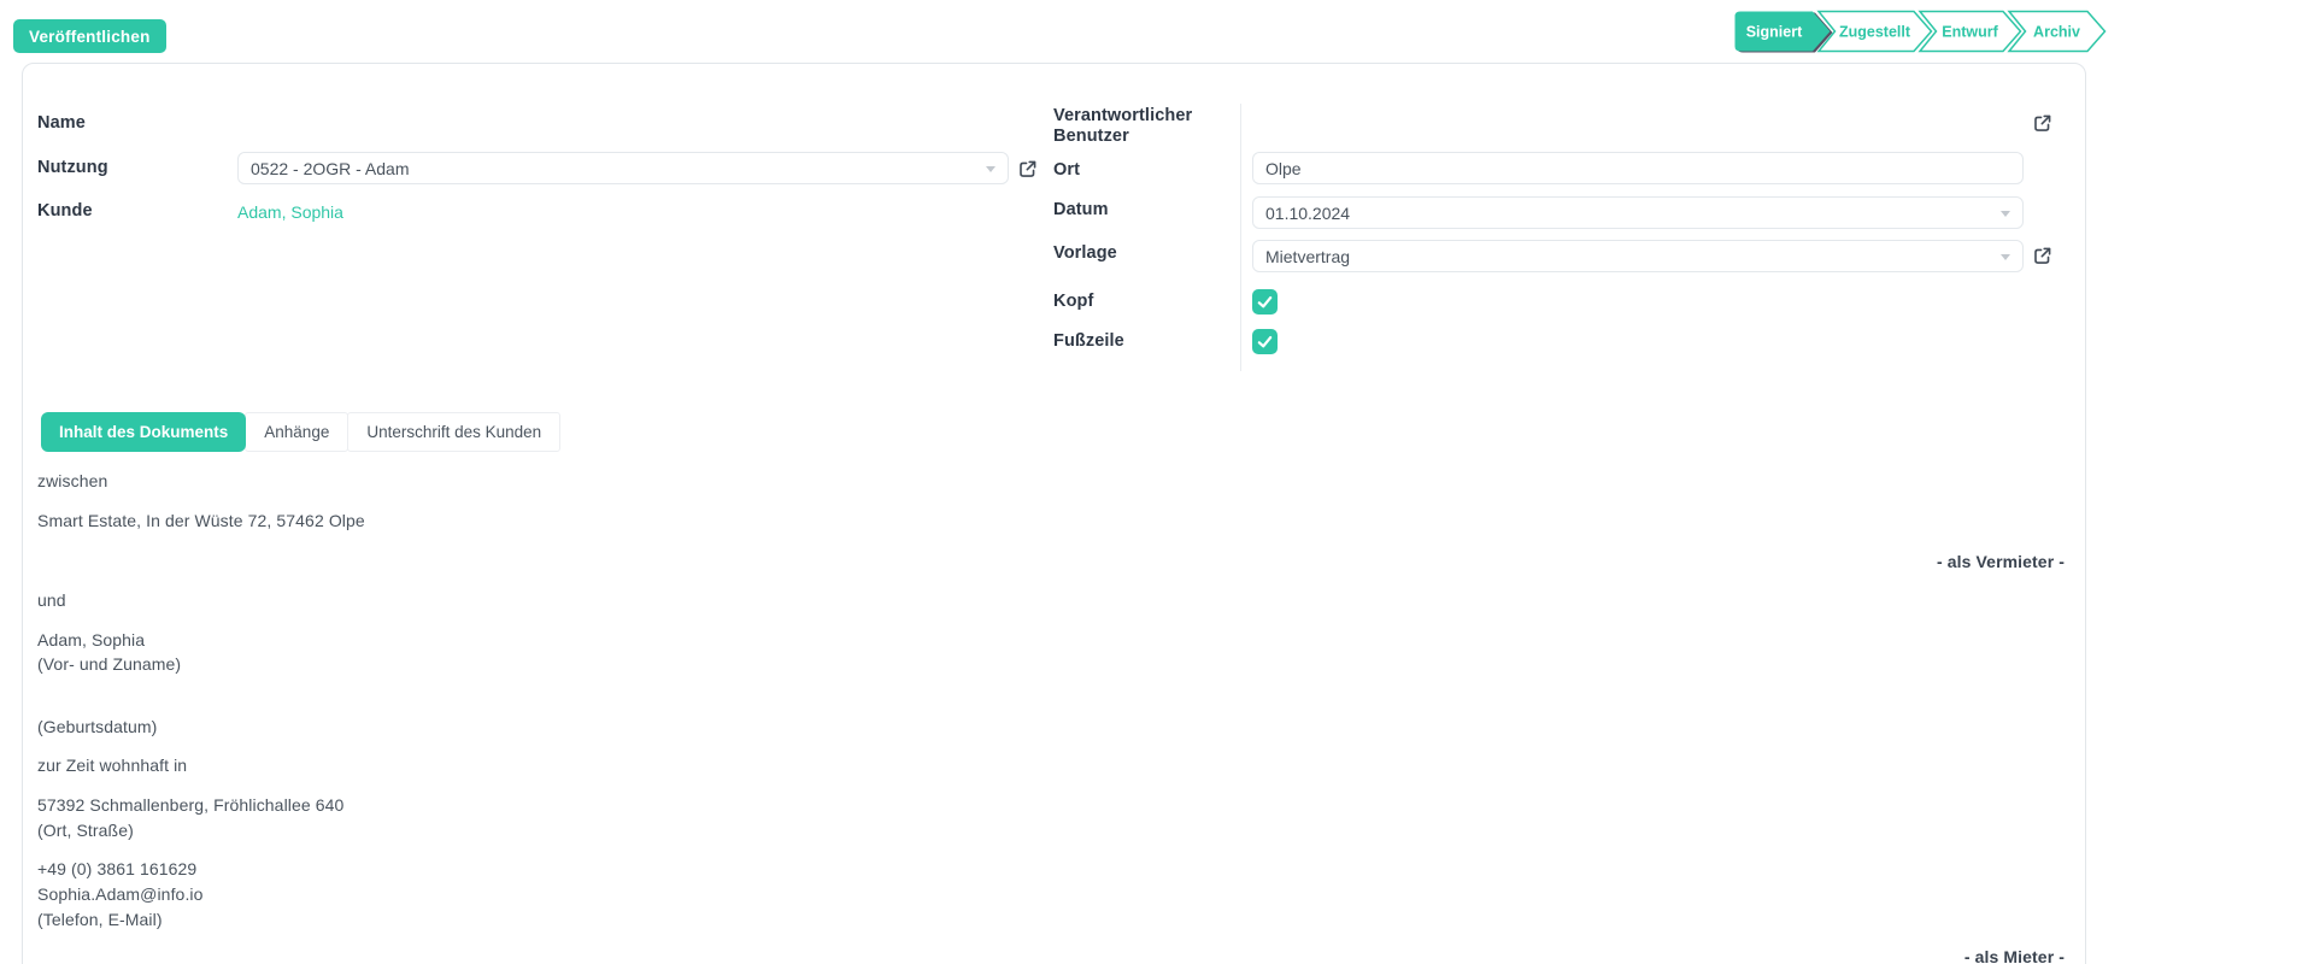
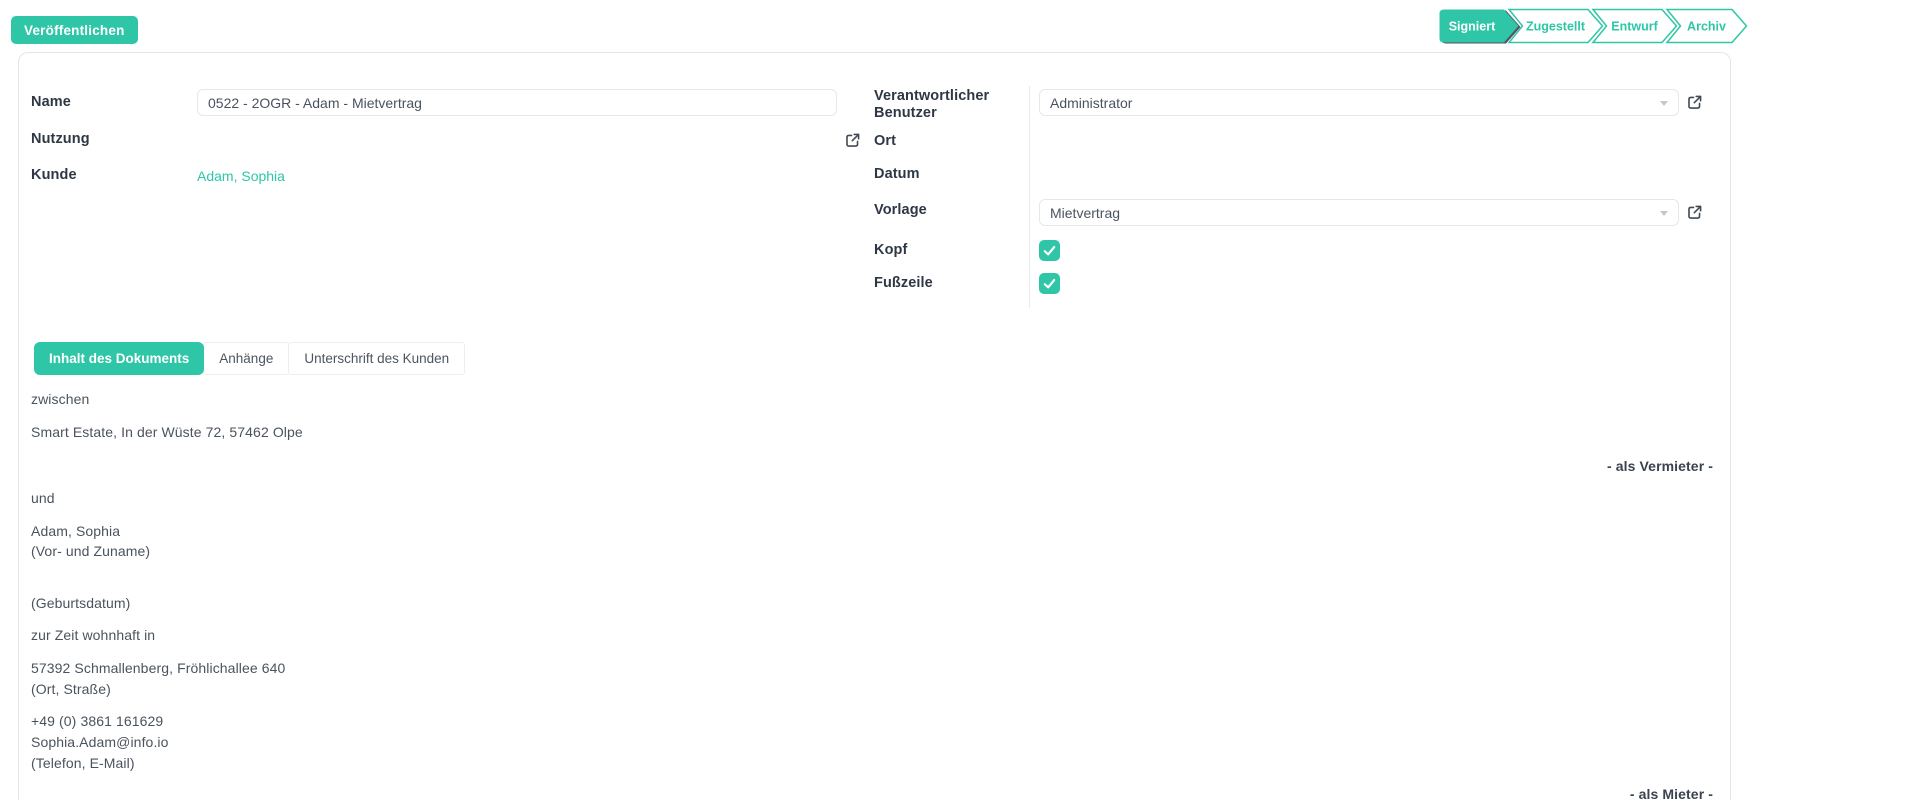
  Veröffentlichen
  Signiert
  Zugestellt
  Entwurf
  Archiv
  Name
+ 0522 - 2OGR - Adam - Mietvertrag
  Nutzung
- 0522 - 2OGR - Adam
  Kunde
  Adam, Sophia
  Verantwortlicher Benutzer
+ Administrator
  Ort
- Olpe
  Datum
- 01.10.2024
  Vorlage
  Mietvertrag
  Kopf
  Fußzeile
  Inhalt des Dokuments
  Anhänge
  Unterschrift des Kunden
  zwischen
  Smart Estate, In der Wüste 72, 57462 Olpe
  - als Vermieter -
  und
  Adam, Sophia
  (Vor- und Zuname)
  (Geburtsdatum)
  zur Zeit wohnhaft in
  57392 Schmallenberg, Fröhlichallee 640
  (Ort, Straße)
  +49 (0) 3861 161629
  Sophia.Adam@info.io
  (Telefon, E-Mail)
  - als Mieter -
